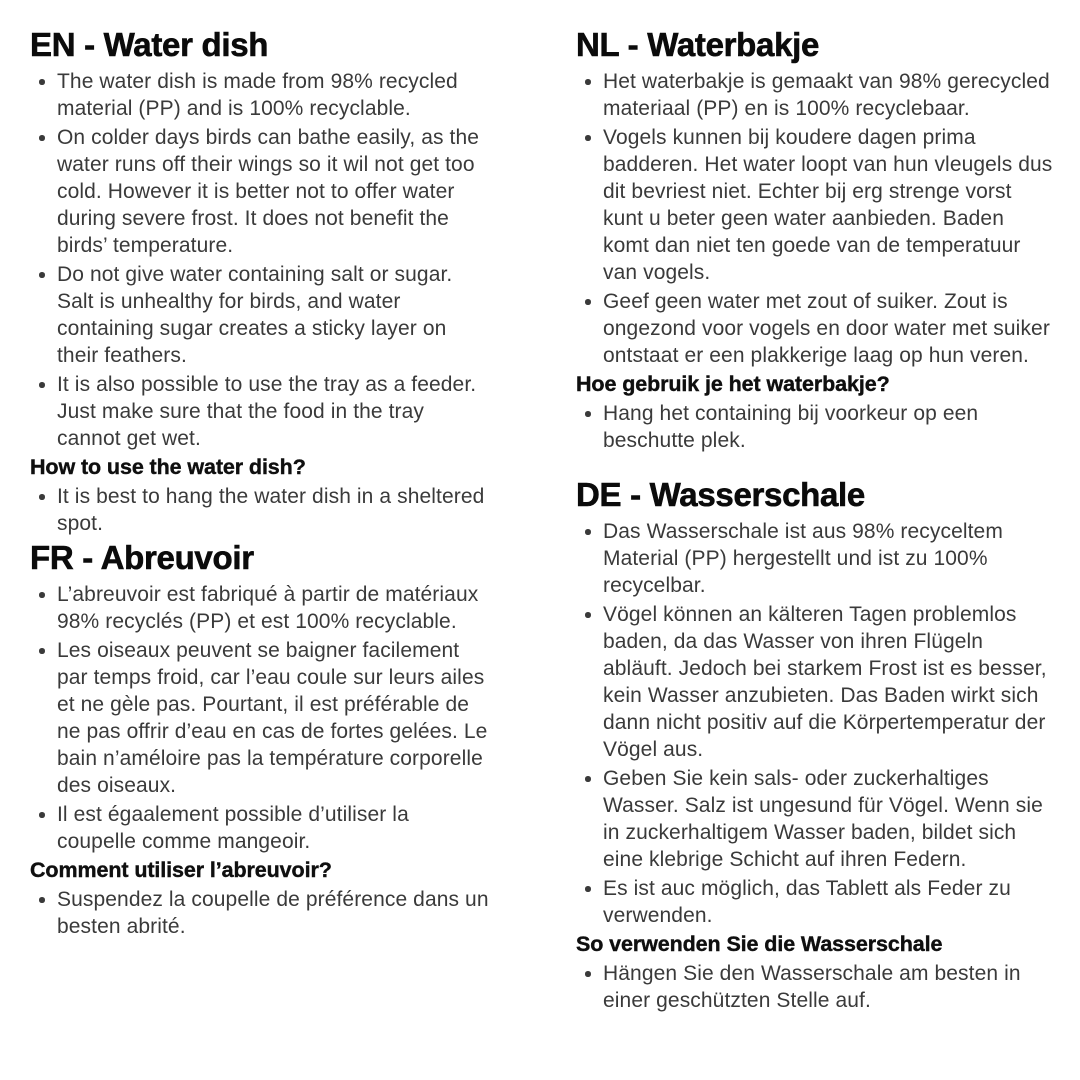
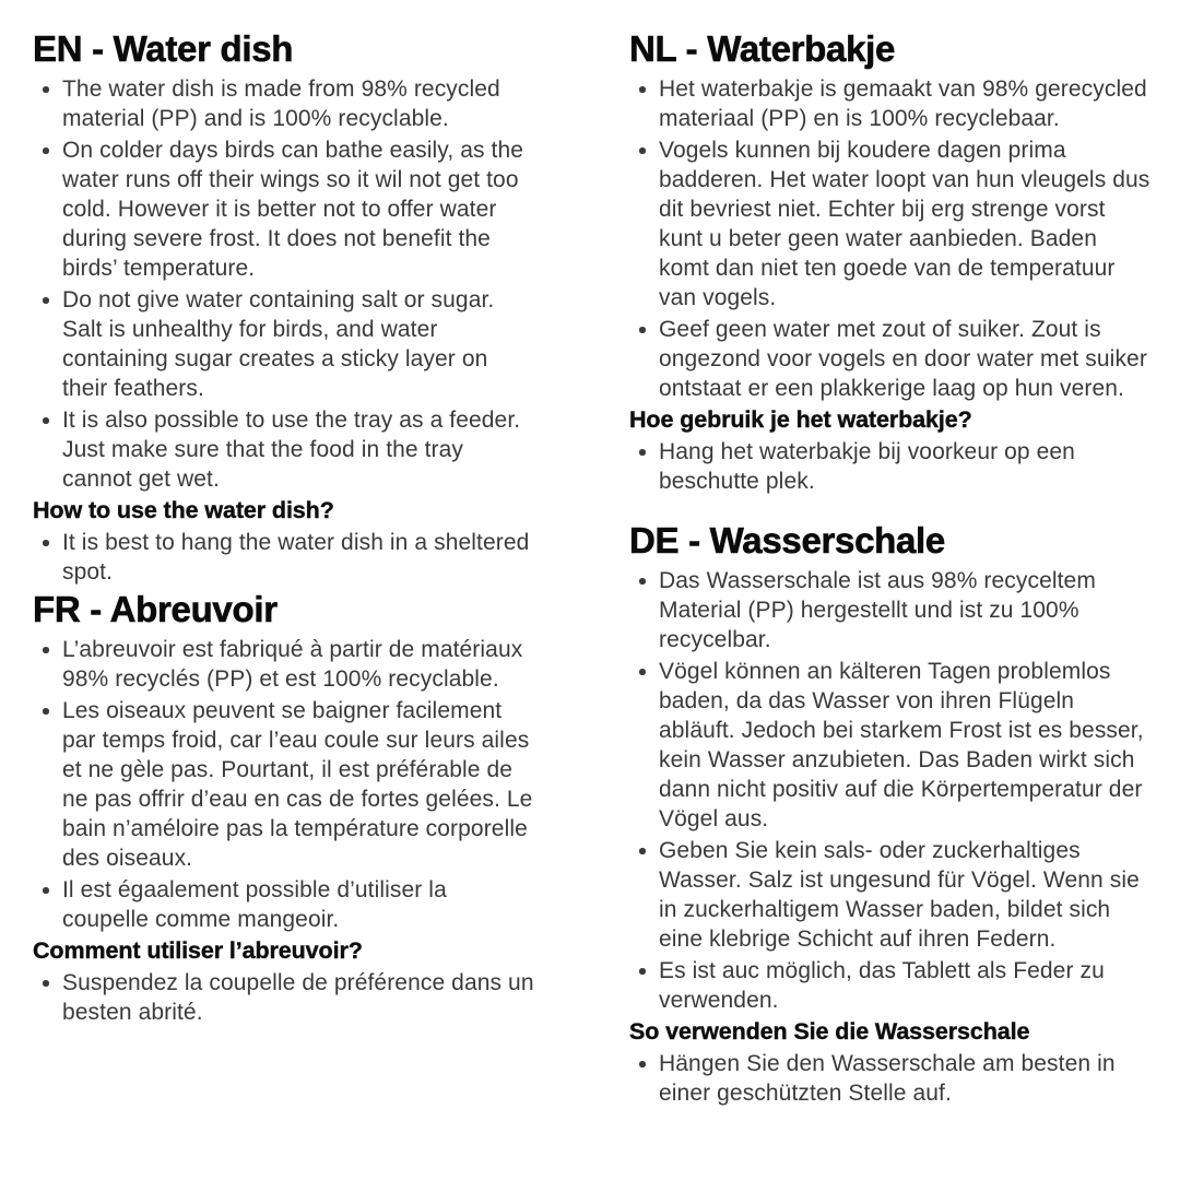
  EN - Water dish
  The water dish is made from 98% recycled material (PP) and is 100% recyclable.
  On colder days birds can bathe easily, as the water runs off their wings so it wil not get too cold. However it is better not to offer water during severe frost. It does not benefit the birds’ temperature.
  Do not give water containing salt or sugar. Salt is unhealthy for birds, and water containing sugar creates a sticky layer on their feathers.
  It is also possible to use the tray as a feeder. Just make sure that the food in the tray cannot get wet.
  How to use the water dish?
  It is best to hang the water dish in a sheltered spot.
  FR - Abreuvoir
  L’abreuvoir est fabriqué à partir de matériaux 98% recyclés (PP) et est 100% recyclable.
  Les oiseaux peuvent se baigner facilement par temps froid, car l’eau coule sur leurs ailes et ne gèle pas. Pourtant, il est préférable de ne pas offrir d’eau en cas de fortes gelées. Le bain n’améloire pas la température corporelle des oiseaux.
  Il est égaalement possible d’utiliser la coupelle comme mangeoir.
  Comment utiliser l’abreuvoir?
  Suspendez la coupelle de préférence dans un besten abrité.
  NL - Waterbakje
  Het waterbakje is gemaakt van 98% gerecycled materiaal (PP) en is 100% recyclebaar.
  Vogels kunnen bij koudere dagen prima badderen. Het water loopt van hun vleugels dus dit bevriest niet. Echter bij erg strenge vorst kunt u beter geen water aanbieden. Baden komt dan niet ten goede van de temperatuur van vogels.
  Geef geen water met zout of suiker. Zout is ongezond voor vogels en door water met suiker ontstaat er een plakkerige laag op hun veren.
  Hoe gebruik je het waterbakje?
- Hang het containing bij voorkeur op een beschutte plek.
+ Hang het waterbakje bij voorkeur op een beschutte plek.
  DE - Wasserschale
  Das Wasserschale ist aus 98% recyceltem Material (PP) hergestellt und ist zu 100% recycelbar.
  Vögel können an kälteren Tagen problemlos baden, da das Wasser von ihren Flügeln abläuft. Jedoch bei starkem Frost ist es besser, kein Wasser anzubieten. Das Baden wirkt sich dann nicht positiv auf die Körpertemperatur der Vögel aus.
  Geben Sie kein sals- oder zuckerhaltiges Wasser. Salz ist ungesund für Vögel. Wenn sie in zuckerhaltigem Wasser baden, bildet sich eine klebrige Schicht auf ihren Federn.
  Es ist auc möglich, das Tablett als Feder zu verwenden.
  So verwenden Sie die Wasserschale
  Hängen Sie den Wasserschale am besten in einer geschützten Stelle auf.
